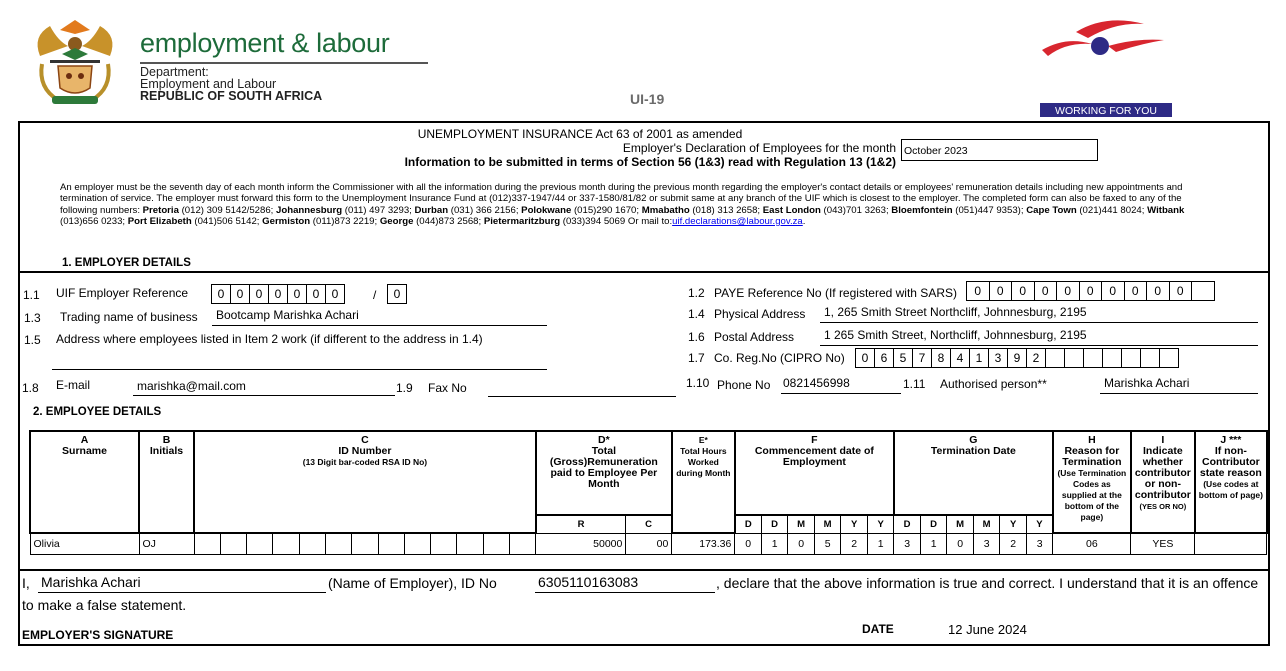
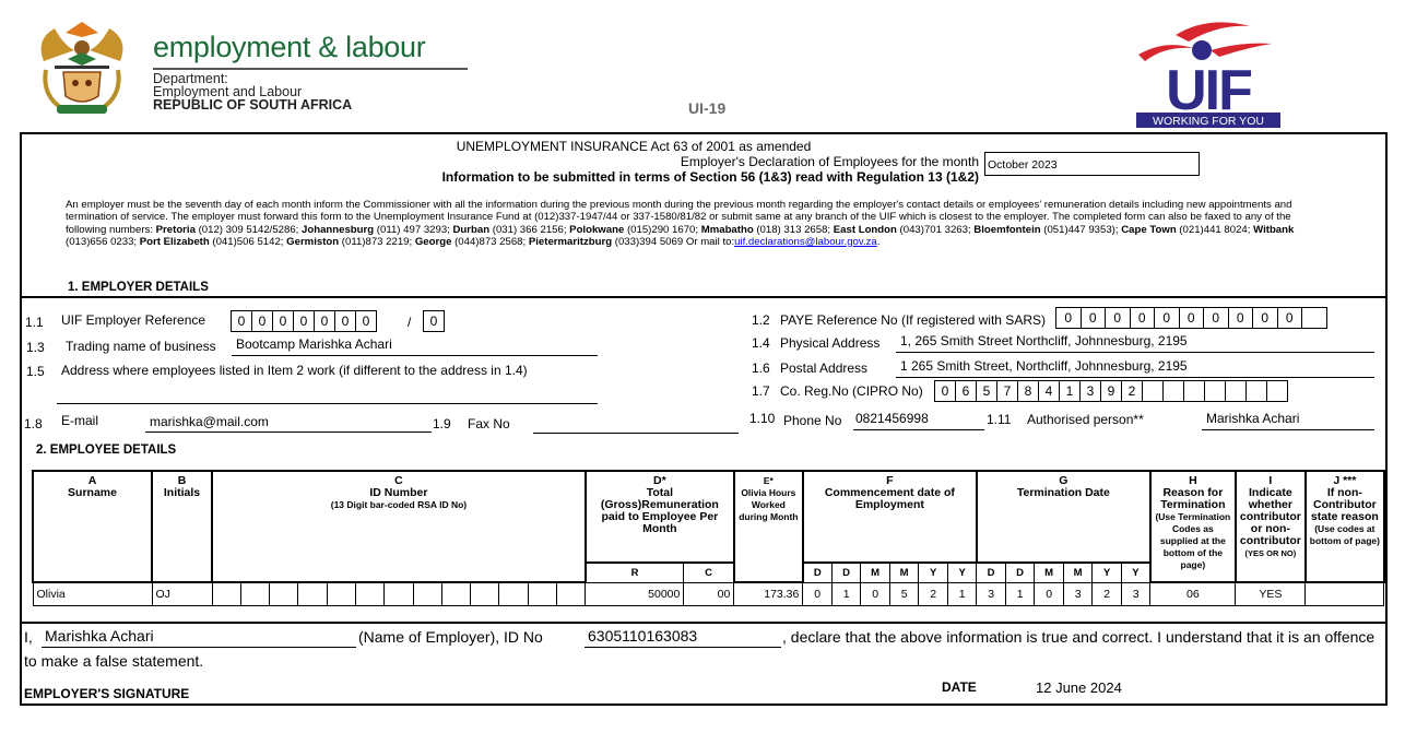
  employment & labour
  Department:
  Employment and Labour
  REPUBLIC OF SOUTH AFRICA
  UI-19
+ UIF
  WORKING FOR YOU
  UNEMPLOYMENT INSURANCE Act 63 of 2001 as amended
  Employer's Declaration of Employees for the month
  Information to be submitted in terms of Section 56 (1&3) read with Regulation 13 (1&2)
  October 2023
  An employer must be the seventh day of each month inform the Commissioner with all the information during the previous month during the previous month regarding the employer's contact details or employees' remuneration details including new appointments and termination of service. The employer must forward this form to the Unemployment Insurance Fund at (012)337-1947/44 or 337-1580/81/82 or submit same at any branch of the UIF which is closest to the employer. The completed form can also be faxed to any of the following numbers: Pretoria (012) 309 5142/5286; Johannesburg (011) 497 3293; Durban (031) 366 2156; Polokwane (015)290 1670; Mmabatho (018) 313 2658; East London (043)701 3263; Bloemfontein (051)447 9353); Cape Town (021)441 8024; Witbank (013)656 0233; Port Elizabeth (041)506 5142; Germiston (011)873 2219; George (044)873 2568; Pietermaritzburg (033)394 5069 Or mail to:uif.declarations@labour.gov.za.
  1. EMPLOYER DETAILS
  1.1
  UIF Employer Reference
  0
  0
  0
  0
  0
  0
  0
  /
  0
  1.3
  Trading name of business
  Bootcamp Marishka Achari
  1.5
  Address where employees listed in Item 2 work (if different to the address in 1.4)
  1.8
  E-mail
  marishka@mail.com
  1.9
  Fax No
  1.2
  PAYE Reference No (If registered with SARS)
  0
  0
  0
  0
  0
  0
  0
  0
  0
  0
  1.4
  Physical Address
  1, 265 Smith Street Northcliff, Johnnesburg, 2195
  1.6
  Postal Address
  1 265 Smith Street, Northcliff, Johnnesburg, 2195
  1.7
  Co. Reg.No (CIPRO No)
  0
  6
  5
  7
  8
  4
  1
  3
  9
  2
  1.10
  Phone No
  0821456998
  1.11
  Authorised person**
  Marishka Achari
  2. EMPLOYEE DETAILS
- ASurname	BInitials	CID Number(13 Digit bar-coded RSA ID No)	D*Total (Gross)Remuneration paid to Employee Per Month	E*Total Hours Worked during Month	FCommencement date of Employment	GTermination Date	HReason for Termination(Use Termination Codes as supplied at the bottom of the page)	IIndicate whether contributor or non-contributor(YES OR NO)	J ***If non-Contributor state reason(Use codes at bottom of page)
+ ASurname	BInitials	CID Number(13 Digit bar-coded RSA ID No)	D*Total (Gross)Remuneration paid to Employee Per Month	E*Olivia Hours Worked during Month	FCommencement date of Employment	GTermination Date	HReason for Termination(Use Termination Codes as supplied at the bottom of the page)	IIndicate whether contributor or non-contributor(YES OR NO)	J ***If non-Contributor state reason(Use codes at bottom of page)
  R	C	D	D	M	M	Y	Y	D	D	M	M	Y	Y
  Olivia	OJ														50000	00	173.36	0	1	0	5	2	1	3	1	0	3	2	3	06	YES
  I,
  Marishka Achari
  (Name of Employer), ID No
  6305110163083
  , declare that the above information is true and correct. I understand that it is an offence
  to make a false statement.
  EMPLOYER'S SIGNATURE
  DATE
  12 June 2024
